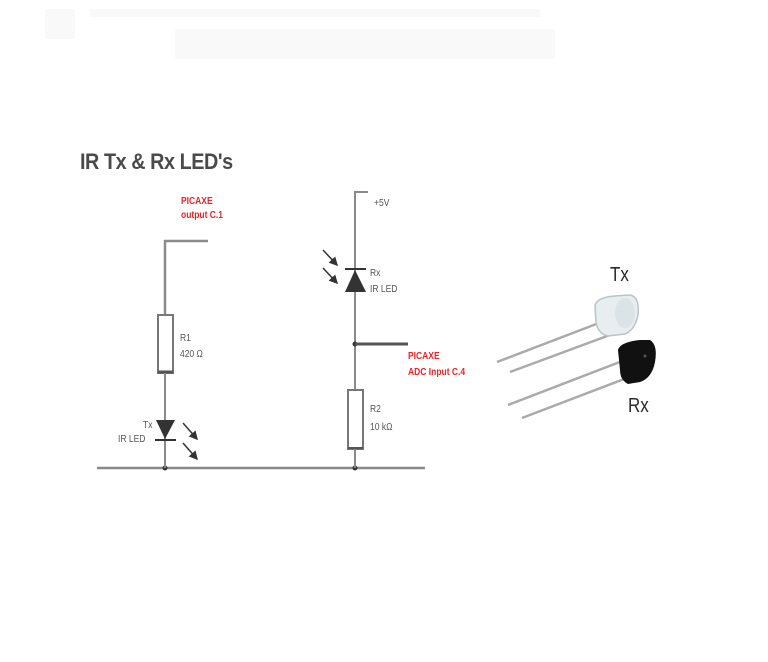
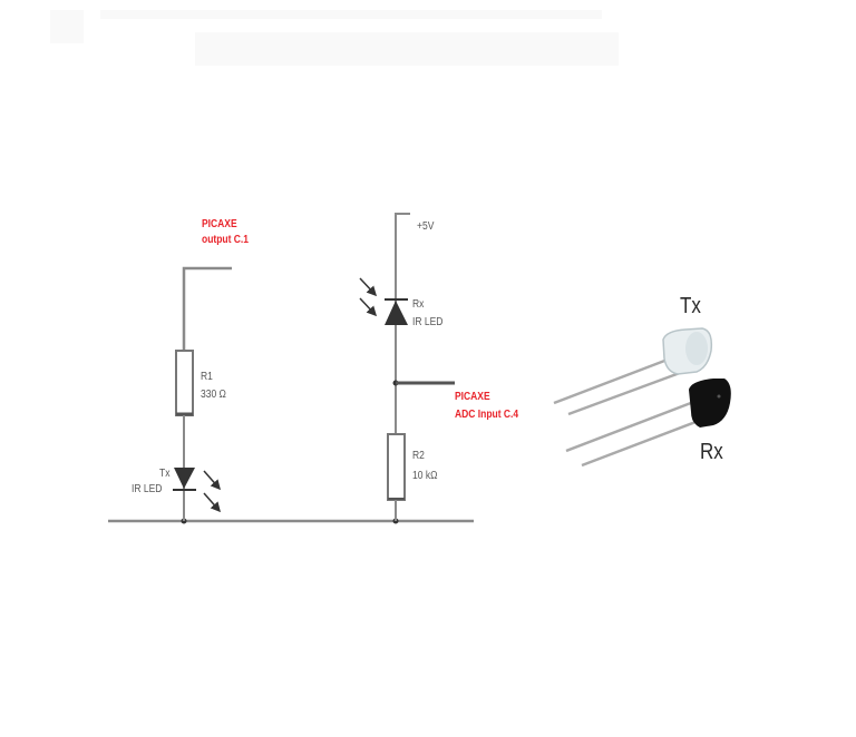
- IR Tx & Rx LED's
  PICAXE
  output C.1
  R1
- 420 Ω
+ 330 Ω
  Tx
  IR LED
  +5V
  Rx
  IR LED
  PICAXE
  ADC Input C.4
  R2
  10 kΩ
  Tx
  Rx
